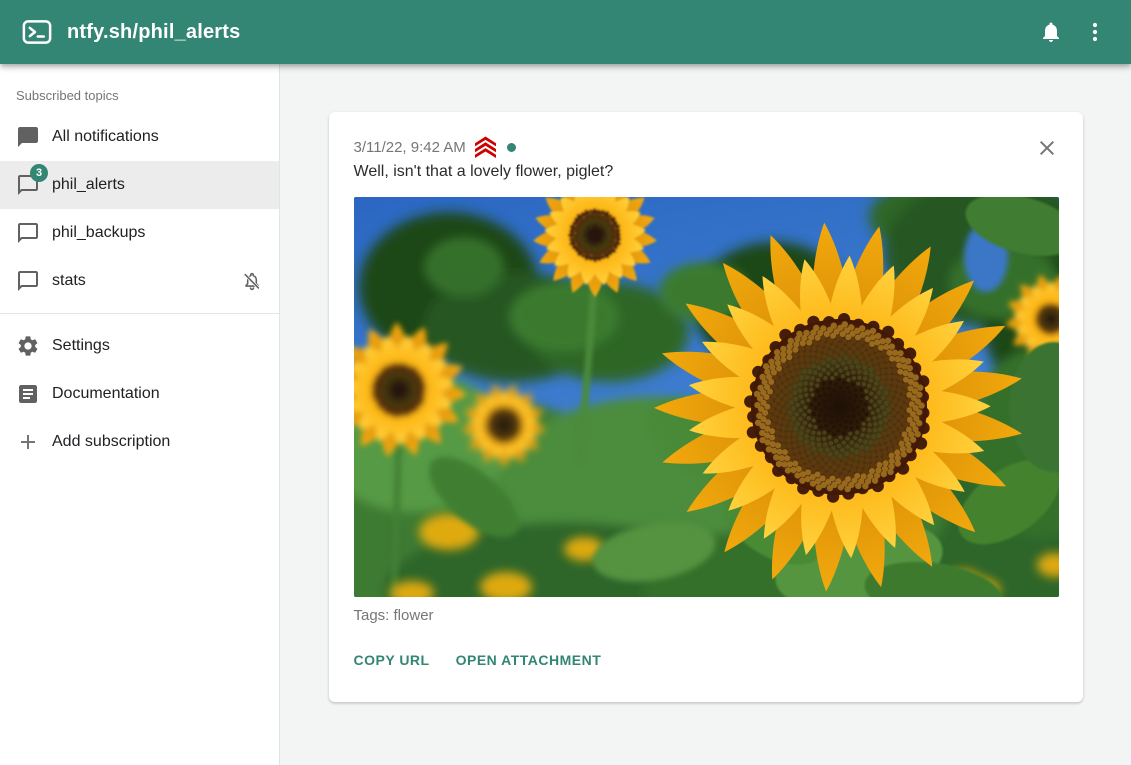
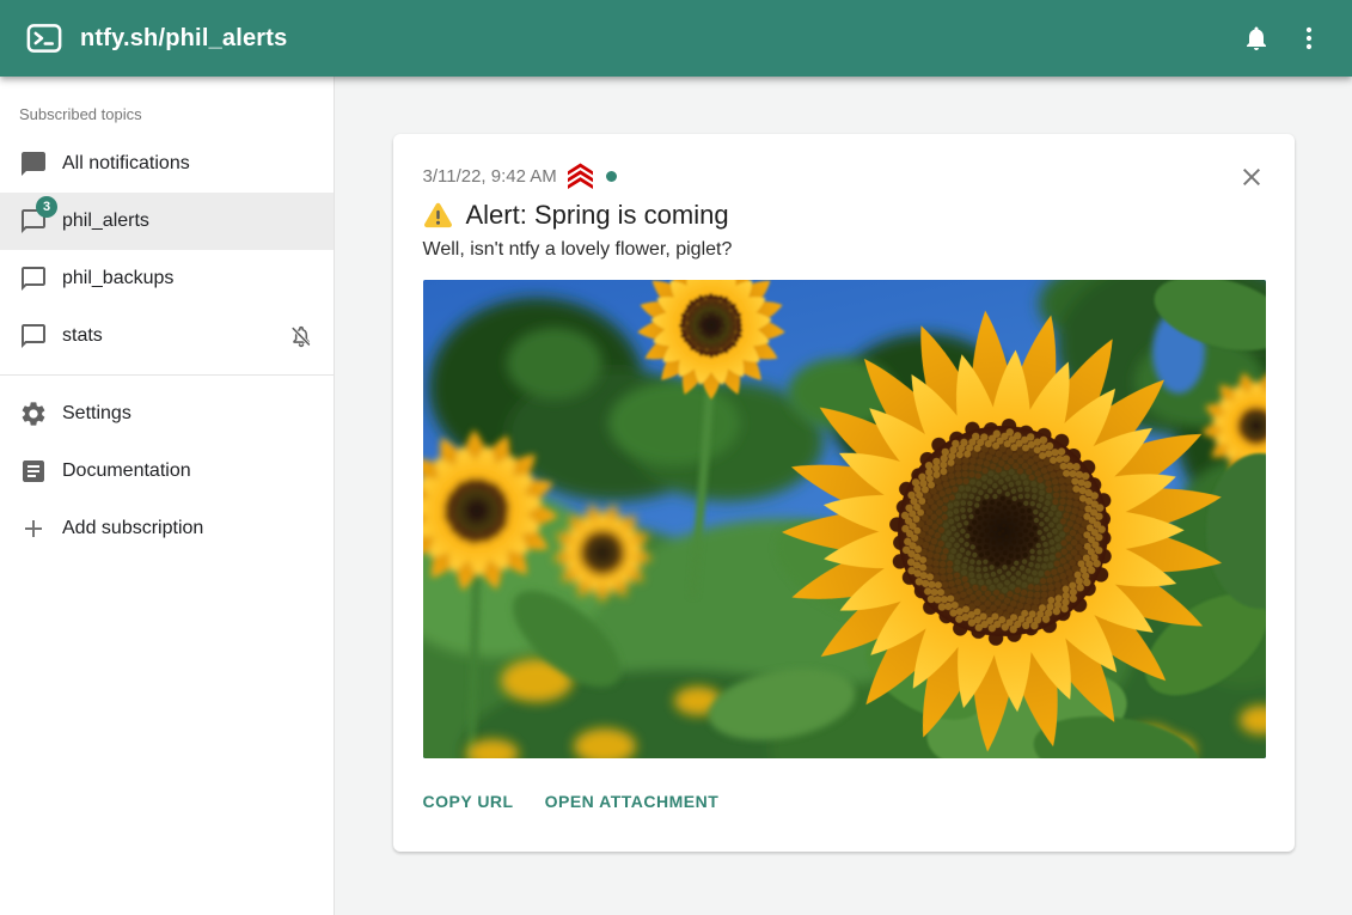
  ntfy.sh/phil_alerts
  Subscribed topics
  All notifications
  3
  phil_alerts
  phil_backups
  stats
  Settings
  Documentation
  Add subscription
  3/11/22, 9:42 AM
+ Alert: Spring is coming
- Well, isn't that a lovely flower, piglet?
+ Well, isn't ntfy a lovely flower, piglet?
- Tags: flower
  COPY URL
  OPEN ATTACHMENT
